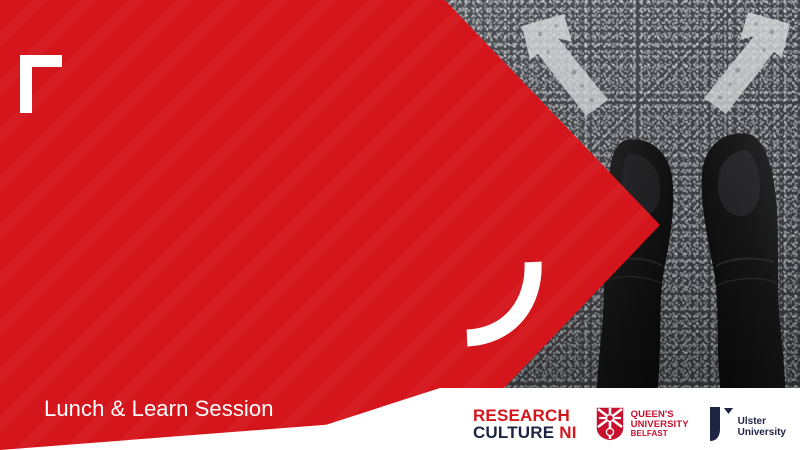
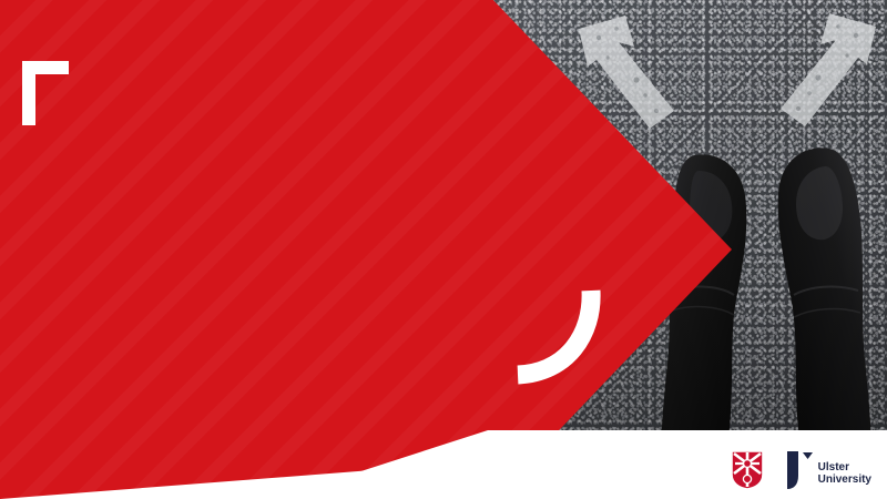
- Lunch & Learn Session
- RESEARCH
- CULTURE NI
- QUEEN'S
- UNIVERSITY
- BELFAST
  Ulster
  University
